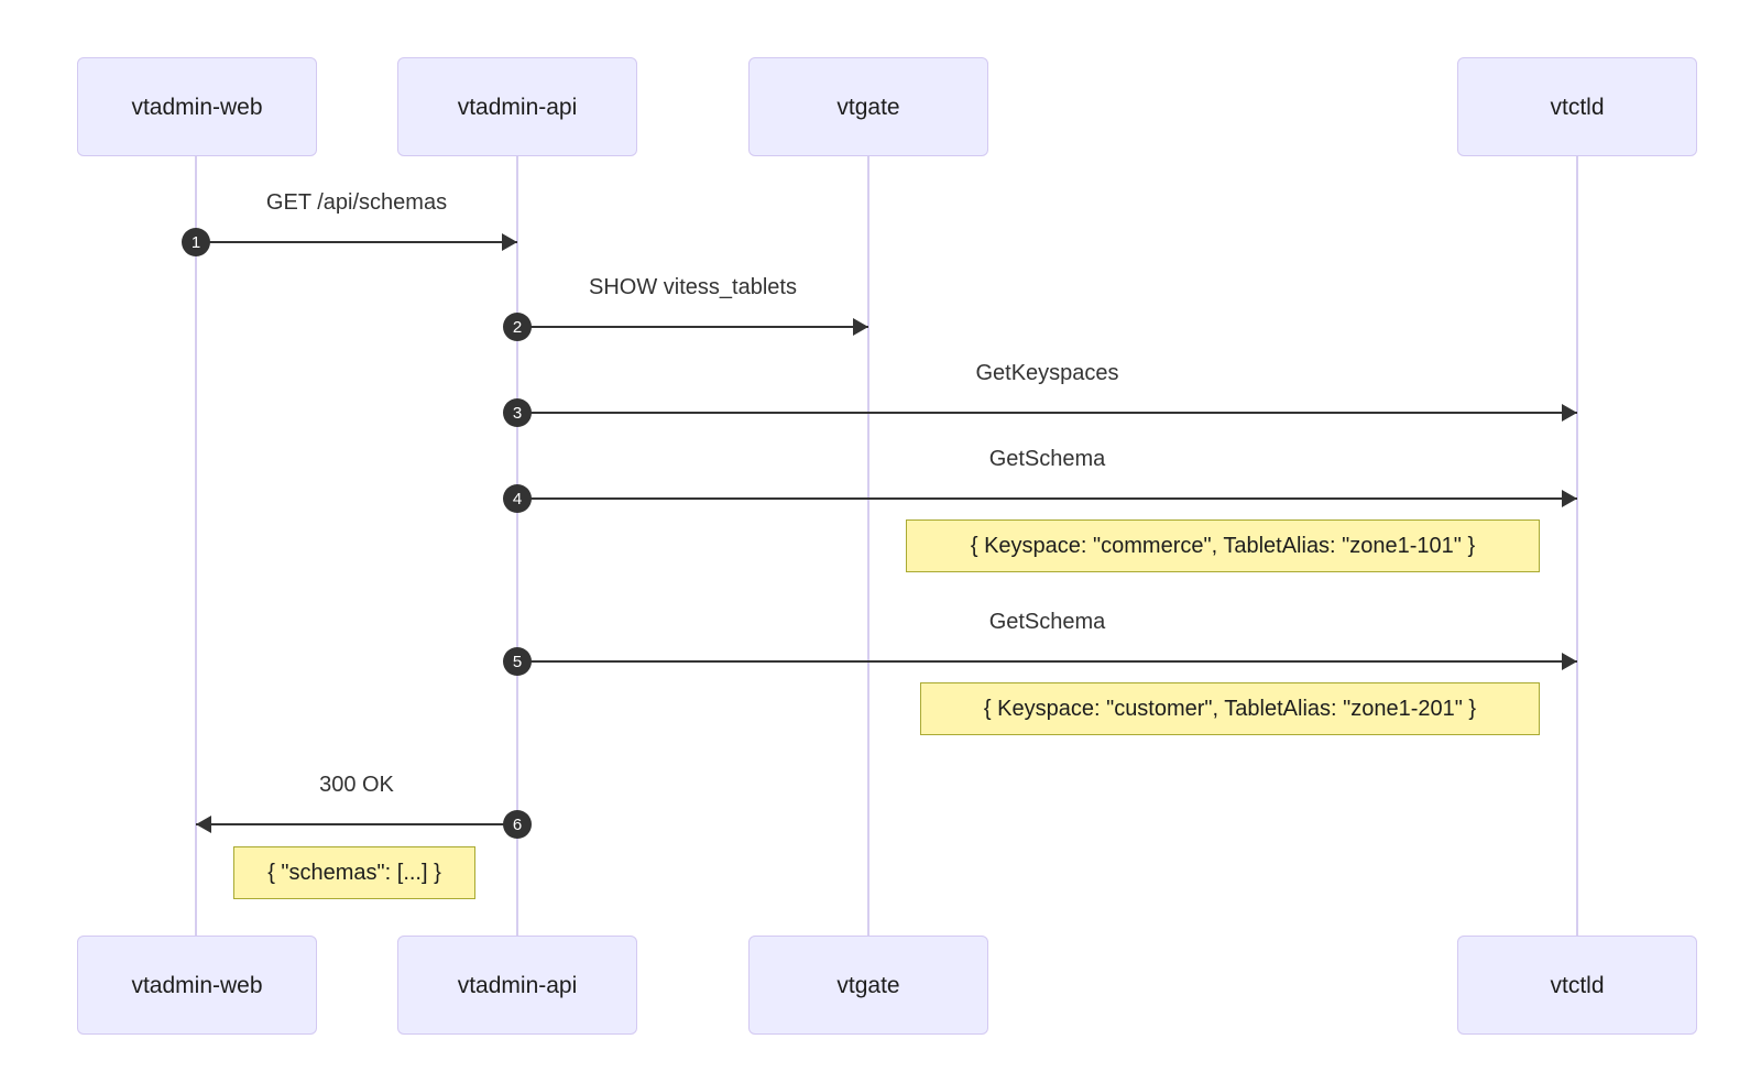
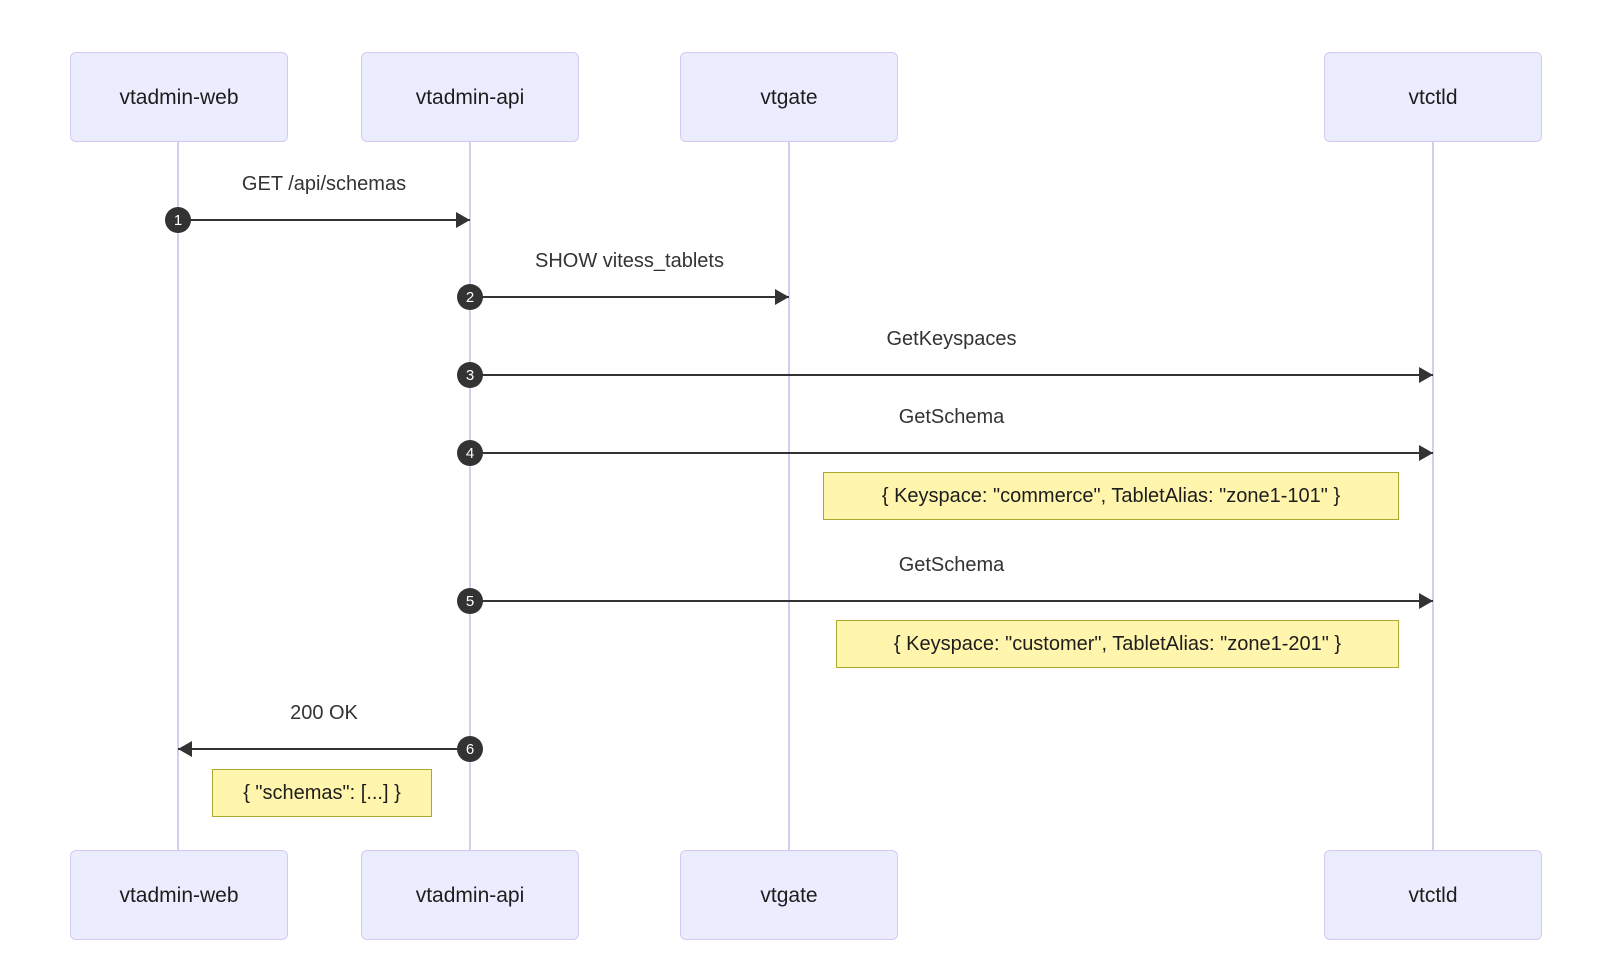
  vtadmin-web
  vtadmin-api
  vtgate
  vtctld
  vtadmin-web
  vtadmin-api
  vtgate
  vtctld
  GET /api/schemas
  1
  SHOW vitess_tablets
  2
  GetKeyspaces
  3
  GetSchema
  4
  GetSchema
  5
- 300 OK
+ 200 OK
  6
  { Keyspace: "commerce", TabletAlias: "zone1-101" }
  { Keyspace: "customer", TabletAlias: "zone1-201" }
  { "schemas": [...] }
